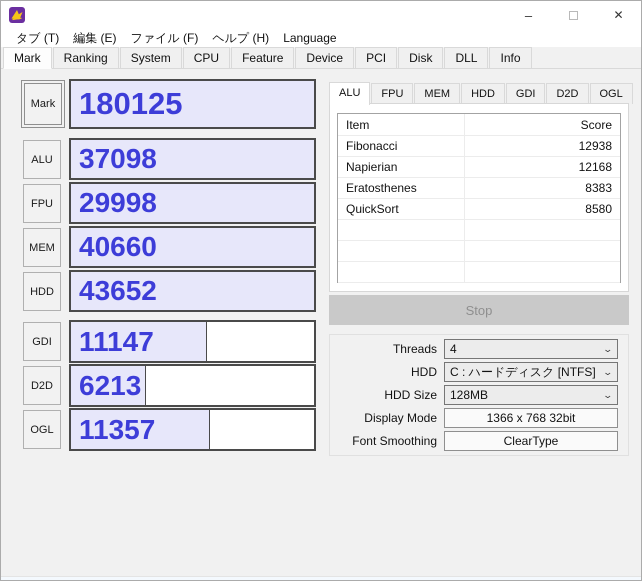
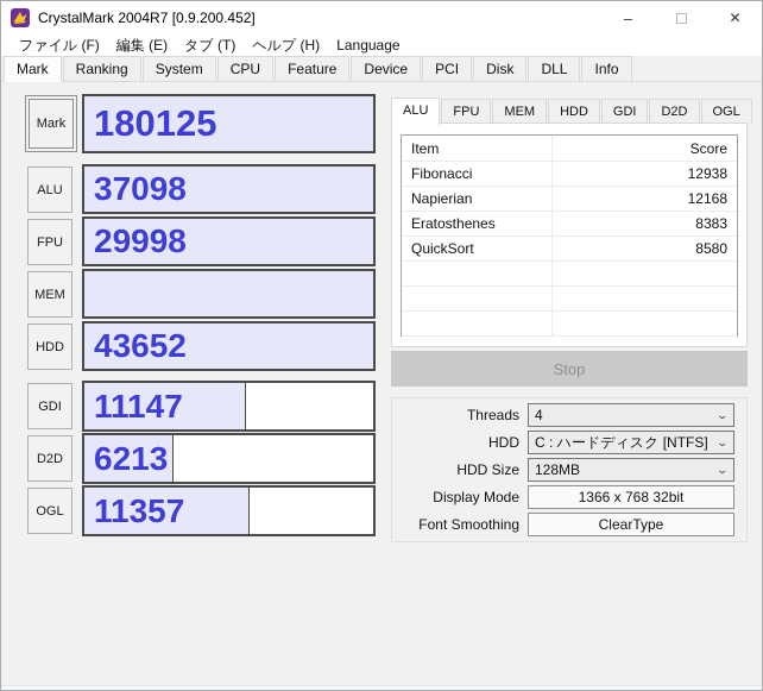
+ CrystalMark 2004R7 [0.9.200.452]
  –
  ✕
- タブ (T)
+ ファイル (F)
  編集 (E)
- ファイル (F)
+ タブ (T)
  ヘルプ (H)
  Language
  Mark
  Ranking
  System
  CPU
  Feature
  Device
  PCI
  Disk
  DLL
  Info
  Mark
  180125
  ALU
  37098
  FPU
  29998
  MEM
- 40660
  HDD
  43652
  GDI
  11147
  D2D
  6213
  OGL
  11357
  ALU
  FPU
  MEM
  HDD
  GDI
  D2D
  OGL
  Item
  Score
  Fibonacci
  12938
  Napierian
  12168
  Eratosthenes
  8383
  QuickSort
  8580
  Stop
  Threads
  4
  ⌄
  HDD
  C : ハードディスク [NTFS]
  ⌄
  HDD Size
  128MB
  ⌄
  Display Mode
  1366 x 768 32bit
  Font Smoothing
  ClearType
